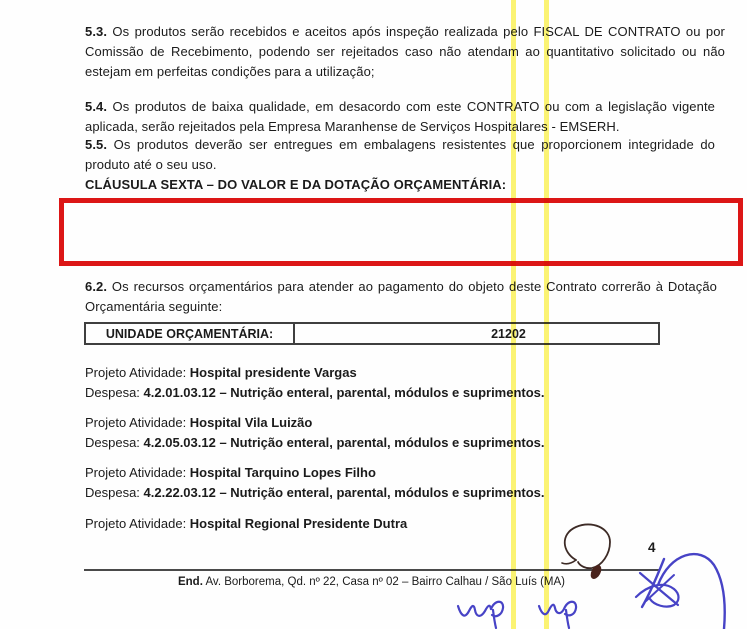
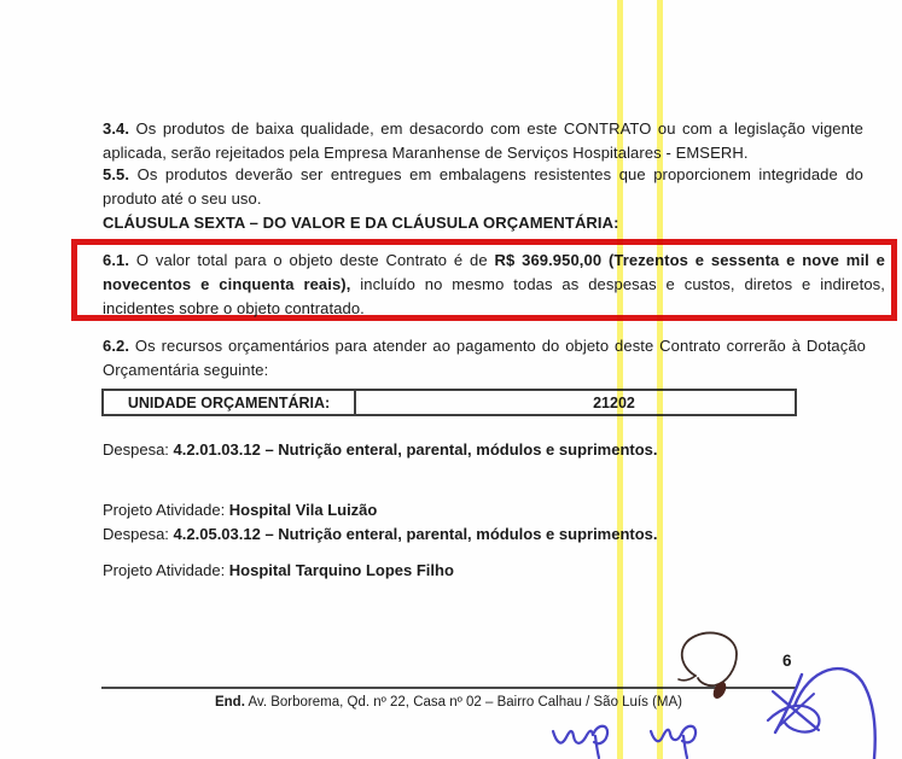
- 5.3. Os produtos serão recebidos e aceitos após inspeção realizada pelo FISCAL DE CONTRATO ou por Comissão de Recebimento, podendo ser rejeitados caso não atendam ao quantitativo solicitado ou não estejam em perfeitas condições para a utilização;
- 5.4. Os produtos de baixa qualidade, em desacordo com este CONTRATO ou com a legislação vigente aplicada, serão rejeitados pela Empresa Maranhense de Serviços Hospitalares - EMSERH.
+ 3.4. Os produtos de baixa qualidade, em desacordo com este CONTRATO ou com a legislação vigente aplicada, serão rejeitados pela Empresa Maranhense de Serviços Hospitalares - EMSERH.
  5.5. Os produtos deverão ser entregues em embalagens resistentes que proporcionem integridade do produto até o seu uso.
- CLÁUSULA SEXTA – DO VALOR E DA DOTAÇÃO ORÇAMENTÁRIA:
+ CLÁUSULA SEXTA – DO VALOR E DA CLÁUSULA ORÇAMENTÁRIA:
+ 6.1. O valor total para o objeto deste Contrato é de R$ 369.950,00 (Trezentos e sessenta e nove mil e novecentos e cinquenta reais), incluído no mesmo todas as despesas e custos, diretos e indiretos, incidentes sobre o objeto contratado.
  6.2. Os recursos orçamentários para atender ao pagamento do objeto deste Contrato correrão à Dotação Orçamentária seguinte:
  UNIDADE ORÇAMENTÁRIA:
  21202
- Projeto Atividade: Hospital presidente Vargas
  Despesa: 4.2.01.03.12 – Nutrição enteral, parental, módulos e suprimentos.
  Projeto Atividade: Hospital Vila Luizão
  Despesa: 4.2.05.03.12 – Nutrição enteral, parental, módulos e suprimentos.
  Projeto Atividade: Hospital Tarquino Lopes Filho
- Despesa: 4.2.22.03.12 – Nutrição enteral, parental, módulos e suprimentos.
- Projeto Atividade: Hospital Regional Presidente Dutra
- 4
+ 6
  End. Av. Borborema, Qd. nº 22, Casa nº 02 – Bairro Calhau / São Luís (MA)
